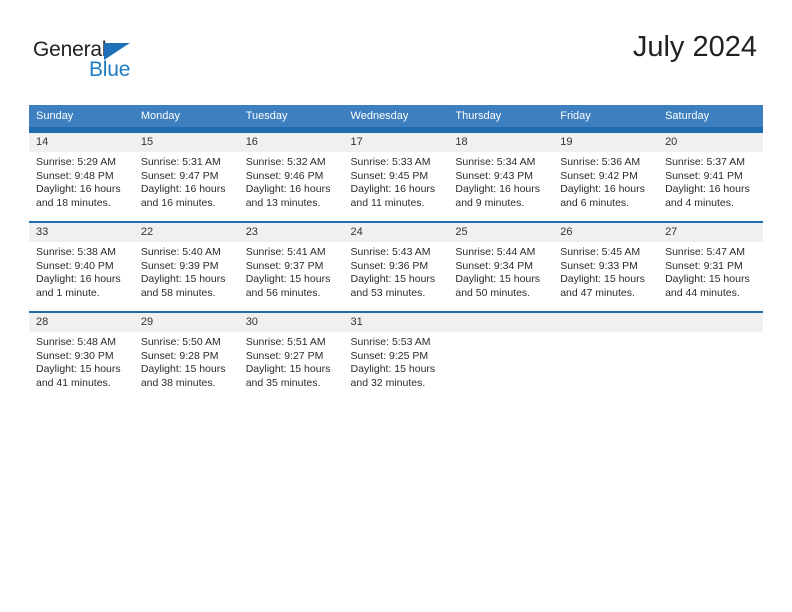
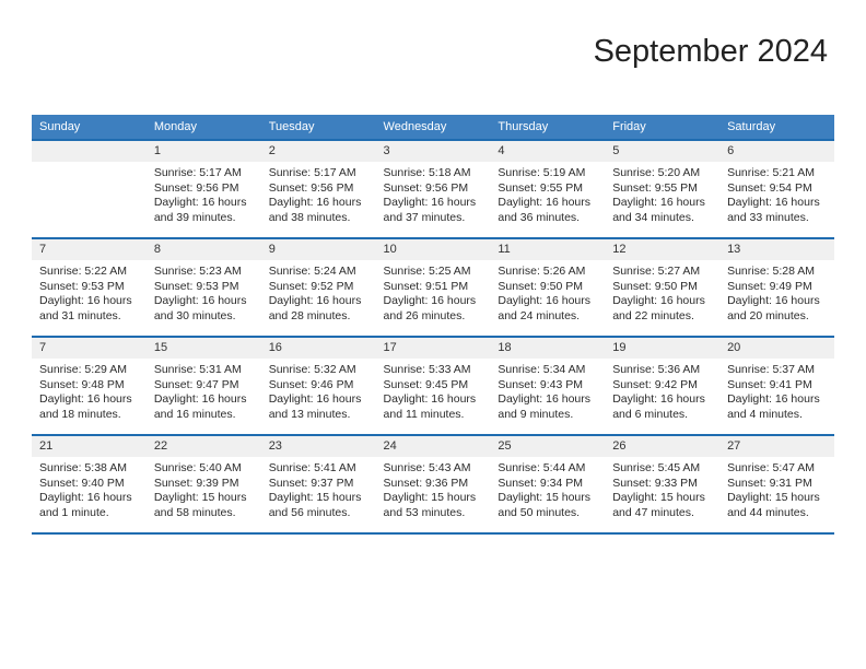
- General
- Blue
- July 2024
+ September 2024
  Sunday	Monday	Tuesday	Wednesday	Thursday	Friday	Saturday
+ 	1Sunrise: 5:17 AMSunset: 9:56 PMDaylight: 16 hoursand 39 minutes.	2Sunrise: 5:17 AMSunset: 9:56 PMDaylight: 16 hoursand 38 minutes.	3Sunrise: 5:18 AMSunset: 9:56 PMDaylight: 16 hoursand 37 minutes.	4Sunrise: 5:19 AMSunset: 9:55 PMDaylight: 16 hoursand 36 minutes.	5Sunrise: 5:20 AMSunset: 9:55 PMDaylight: 16 hoursand 34 minutes.	6Sunrise: 5:21 AMSunset: 9:54 PMDaylight: 16 hoursand 33 minutes.
+ 7Sunrise: 5:22 AMSunset: 9:53 PMDaylight: 16 hoursand 31 minutes.	8Sunrise: 5:23 AMSunset: 9:53 PMDaylight: 16 hoursand 30 minutes.	9Sunrise: 5:24 AMSunset: 9:52 PMDaylight: 16 hoursand 28 minutes.	10Sunrise: 5:25 AMSunset: 9:51 PMDaylight: 16 hoursand 26 minutes.	11Sunrise: 5:26 AMSunset: 9:50 PMDaylight: 16 hoursand 24 minutes.	12Sunrise: 5:27 AMSunset: 9:50 PMDaylight: 16 hoursand 22 minutes.	13Sunrise: 5:28 AMSunset: 9:49 PMDaylight: 16 hoursand 20 minutes.
- 14Sunrise: 5:29 AMSunset: 9:48 PMDaylight: 16 hoursand 18 minutes.	15Sunrise: 5:31 AMSunset: 9:47 PMDaylight: 16 hoursand 16 minutes.	16Sunrise: 5:32 AMSunset: 9:46 PMDaylight: 16 hoursand 13 minutes.	17Sunrise: 5:33 AMSunset: 9:45 PMDaylight: 16 hoursand 11 minutes.	18Sunrise: 5:34 AMSunset: 9:43 PMDaylight: 16 hoursand 9 minutes.	19Sunrise: 5:36 AMSunset: 9:42 PMDaylight: 16 hoursand 6 minutes.	20Sunrise: 5:37 AMSunset: 9:41 PMDaylight: 16 hoursand 4 minutes.
+ 7Sunrise: 5:29 AMSunset: 9:48 PMDaylight: 16 hoursand 18 minutes.	15Sunrise: 5:31 AMSunset: 9:47 PMDaylight: 16 hoursand 16 minutes.	16Sunrise: 5:32 AMSunset: 9:46 PMDaylight: 16 hoursand 13 minutes.	17Sunrise: 5:33 AMSunset: 9:45 PMDaylight: 16 hoursand 11 minutes.	18Sunrise: 5:34 AMSunset: 9:43 PMDaylight: 16 hoursand 9 minutes.	19Sunrise: 5:36 AMSunset: 9:42 PMDaylight: 16 hoursand 6 minutes.	20Sunrise: 5:37 AMSunset: 9:41 PMDaylight: 16 hoursand 4 minutes.
- 33Sunrise: 5:38 AMSunset: 9:40 PMDaylight: 16 hoursand 1 minute.	22Sunrise: 5:40 AMSunset: 9:39 PMDaylight: 15 hoursand 58 minutes.	23Sunrise: 5:41 AMSunset: 9:37 PMDaylight: 15 hoursand 56 minutes.	24Sunrise: 5:43 AMSunset: 9:36 PMDaylight: 15 hoursand 53 minutes.	25Sunrise: 5:44 AMSunset: 9:34 PMDaylight: 15 hoursand 50 minutes.	26Sunrise: 5:45 AMSunset: 9:33 PMDaylight: 15 hoursand 47 minutes.	27Sunrise: 5:47 AMSunset: 9:31 PMDaylight: 15 hoursand 44 minutes.
+ 21Sunrise: 5:38 AMSunset: 9:40 PMDaylight: 16 hoursand 1 minute.	22Sunrise: 5:40 AMSunset: 9:39 PMDaylight: 15 hoursand 58 minutes.	23Sunrise: 5:41 AMSunset: 9:37 PMDaylight: 15 hoursand 56 minutes.	24Sunrise: 5:43 AMSunset: 9:36 PMDaylight: 15 hoursand 53 minutes.	25Sunrise: 5:44 AMSunset: 9:34 PMDaylight: 15 hoursand 50 minutes.	26Sunrise: 5:45 AMSunset: 9:33 PMDaylight: 15 hoursand 47 minutes.	27Sunrise: 5:47 AMSunset: 9:31 PMDaylight: 15 hoursand 44 minutes.
- 28Sunrise: 5:48 AMSunset: 9:30 PMDaylight: 15 hoursand 41 minutes.	29Sunrise: 5:50 AMSunset: 9:28 PMDaylight: 15 hoursand 38 minutes.	30Sunrise: 5:51 AMSunset: 9:27 PMDaylight: 15 hoursand 35 minutes.	31Sunrise: 5:53 AMSunset: 9:25 PMDaylight: 15 hoursand 32 minutes.
